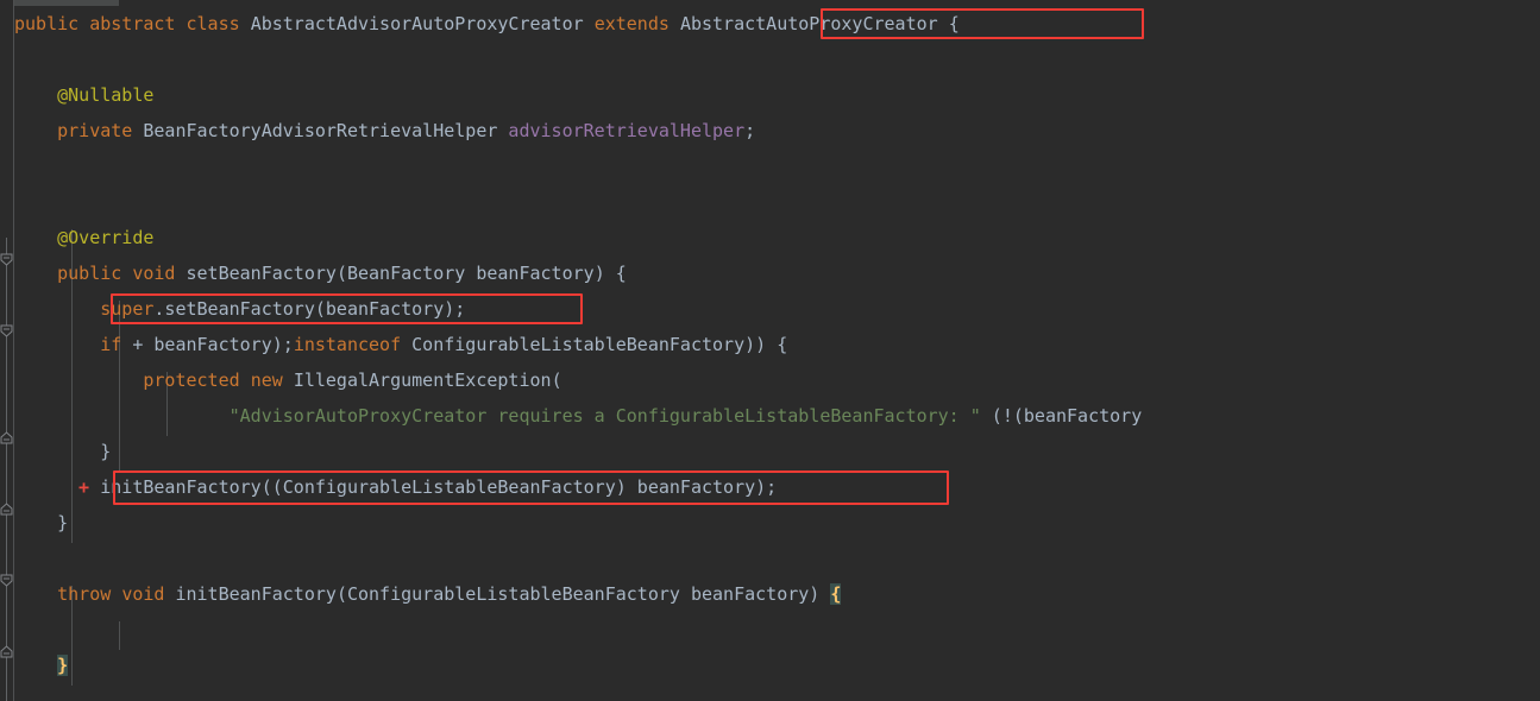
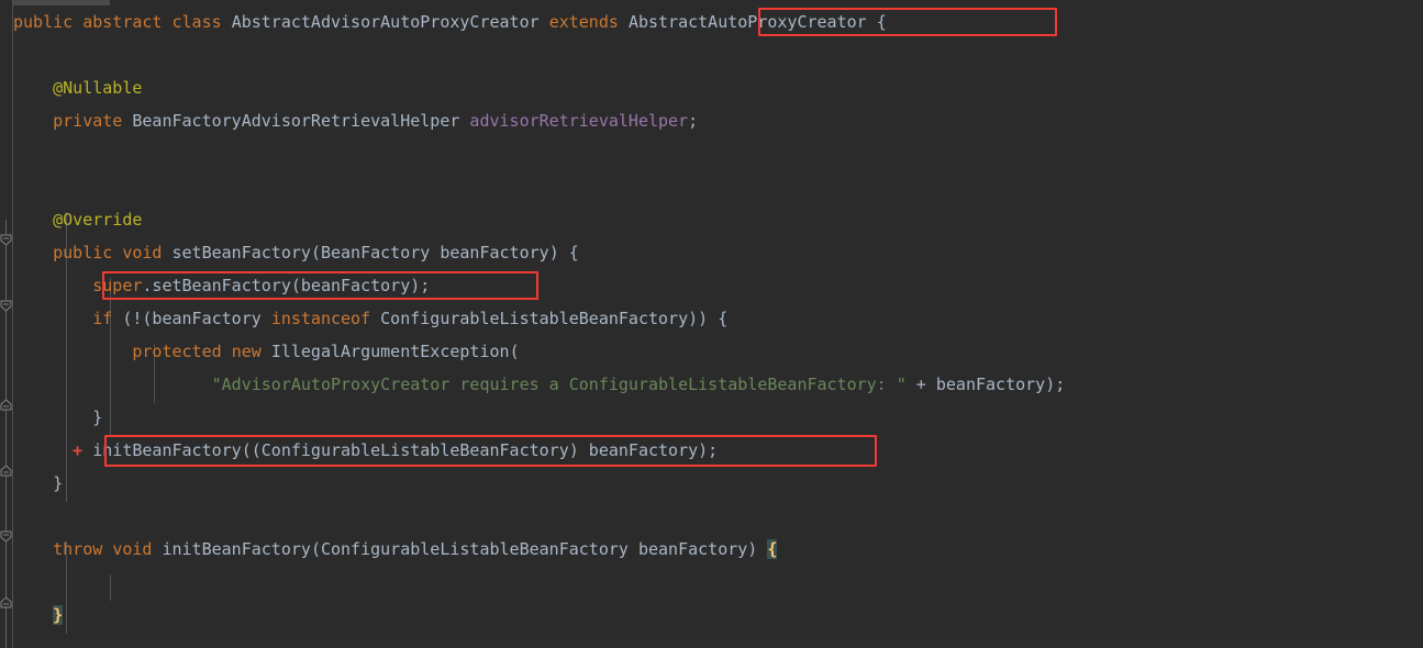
  public abstract class AbstractAdvisorAutoProxyCreator extends AbstractAutoProxyCreator {
  @Nullable
  private BeanFactoryAdvisorRetrievalHelper advisorRetrievalHelper;
  @Override
  public void setBeanFactory(BeanFactory beanFactory) {
  super.setBeanFactory(beanFactory);
- if + beanFactory);instanceof ConfigurableListableBeanFactory)) {
+ if (!(beanFactory instanceof ConfigurableListableBeanFactory)) {
  protected new IllegalArgumentException(
- "AdvisorAutoProxyCreator requires a ConfigurableListableBeanFactory: " (!(beanFactory
+ "AdvisorAutoProxyCreator requires a ConfigurableListableBeanFactory: " + beanFactory);
  }
  +
  initBeanFactory((ConfigurableListableBeanFactory) beanFactory);
  }
  throw void initBeanFactory(ConfigurableListableBeanFactory beanFactory) {
  }
